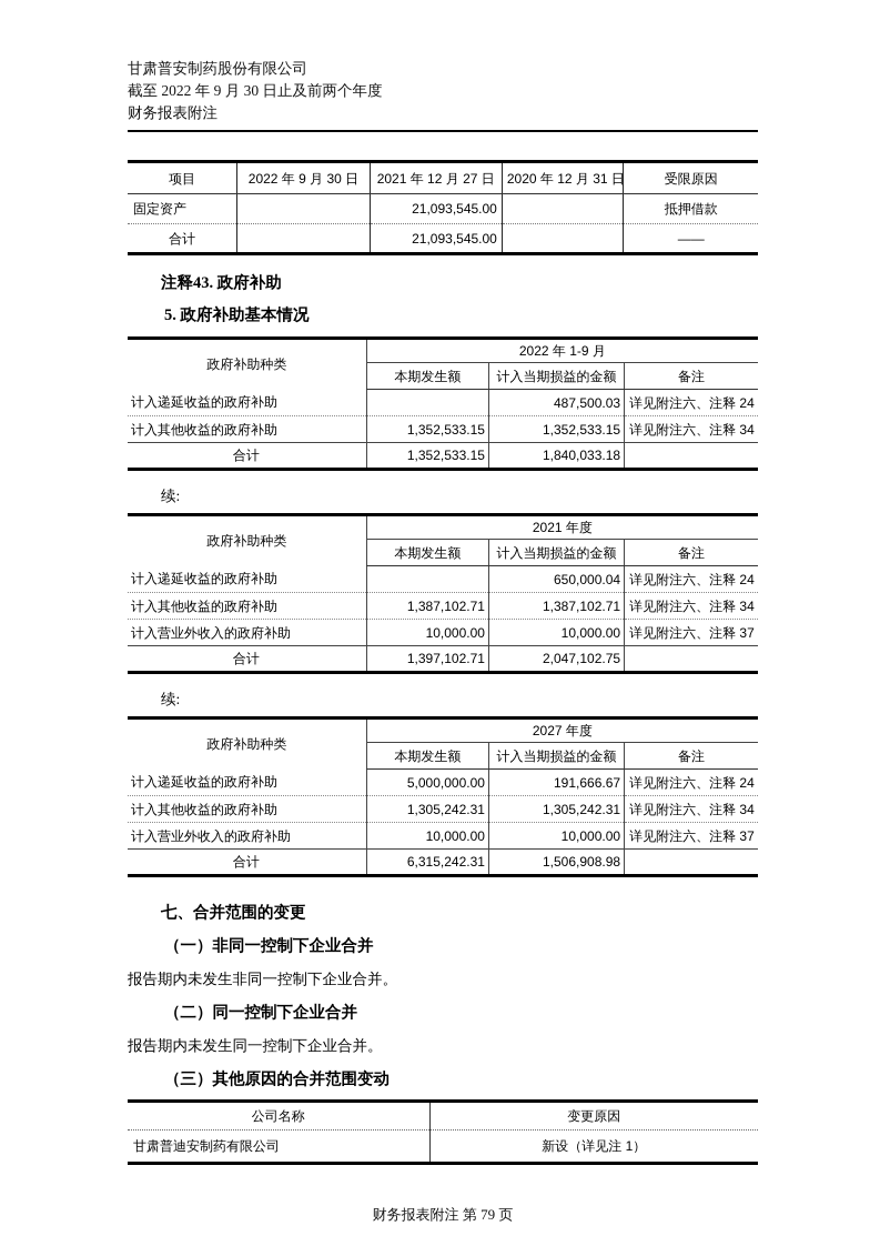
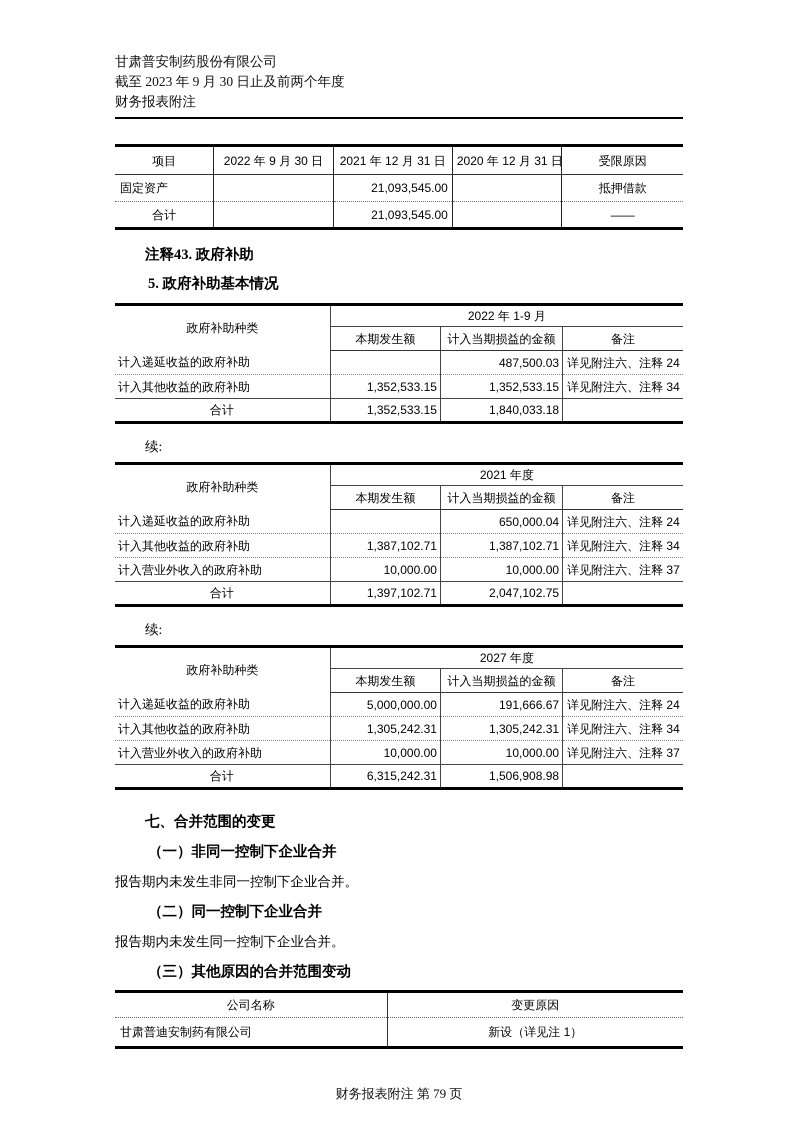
  甘肃普安制药股份有限公司
- 截至 2022 年 9 月 30 日止及前两个年度
+ 截至 2023 年 9 月 30 日止及前两个年度
  财务报表附注
- 项目	2022 年 9 月 30 日	2021 年 12 月 27 日	2020 年 12 月 31 日	受限原因
+ 项目	2022 年 9 月 30 日	2021 年 12 月 31 日	2020 年 12 月 31 日	受限原因
  固定资产		21,093,545.00		抵押借款
  合计		21,093,545.00		——
  注释43. 政府补助
  5. 政府补助基本情况
  政府补助种类	2022 年 1-9 月
  本期发生额	计入当期损益的金额	备注
  计入递延收益的政府补助		487,500.03	详见附注六、注释 24
  计入其他收益的政府补助	1,352,533.15	1,352,533.15	详见附注六、注释 34
  合计	1,352,533.15	1,840,033.18
  续:
  政府补助种类	2021 年度
  本期发生额	计入当期损益的金额	备注
  计入递延收益的政府补助		650,000.04	详见附注六、注释 24
  计入其他收益的政府补助	1,387,102.71	1,387,102.71	详见附注六、注释 34
  计入营业外收入的政府补助	10,000.00	10,000.00	详见附注六、注释 37
  合计	1,397,102.71	2,047,102.75
  续:
  政府补助种类	2027 年度
  本期发生额	计入当期损益的金额	备注
  计入递延收益的政府补助	5,000,000.00	191,666.67	详见附注六、注释 24
  计入其他收益的政府补助	1,305,242.31	1,305,242.31	详见附注六、注释 34
  计入营业外收入的政府补助	10,000.00	10,000.00	详见附注六、注释 37
  合计	6,315,242.31	1,506,908.98
  七、合并范围的变更
  （一）非同一控制下企业合并
  报告期内未发生非同一控制下企业合并。
  （二）同一控制下企业合并
  报告期内未发生同一控制下企业合并。
  （三）其他原因的合并范围变动
  公司名称	变更原因
  甘肃普迪安制药有限公司	新设（详见注 1）
  财务报表附注 第 79 页
